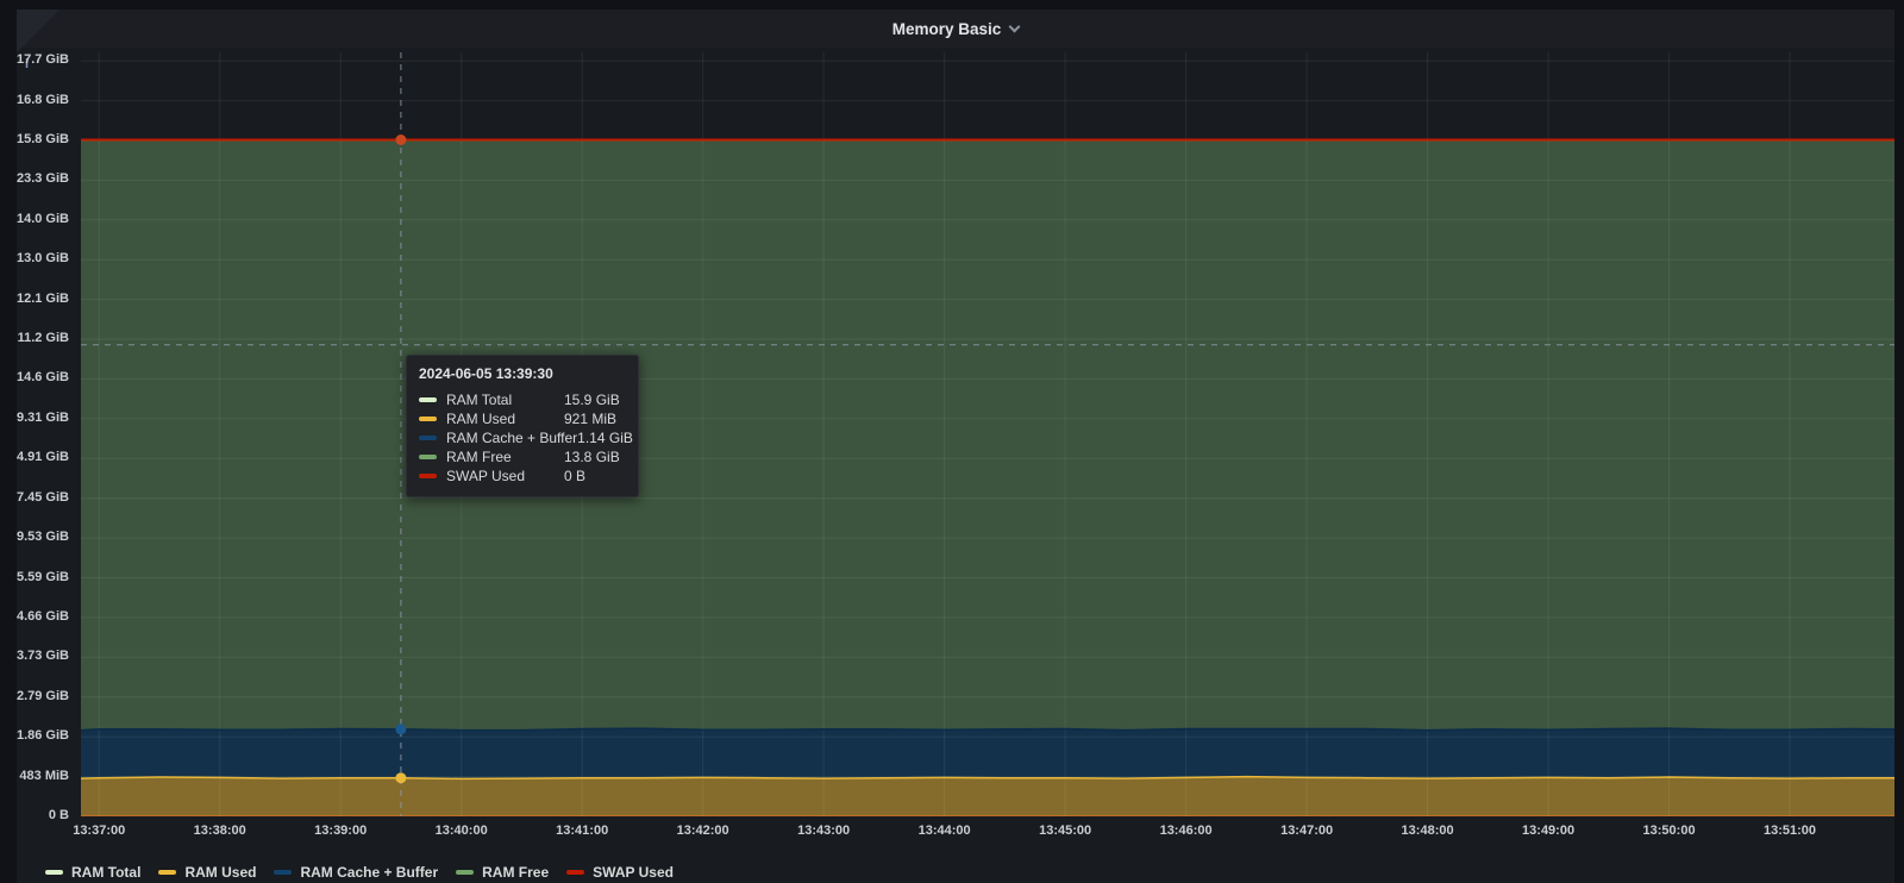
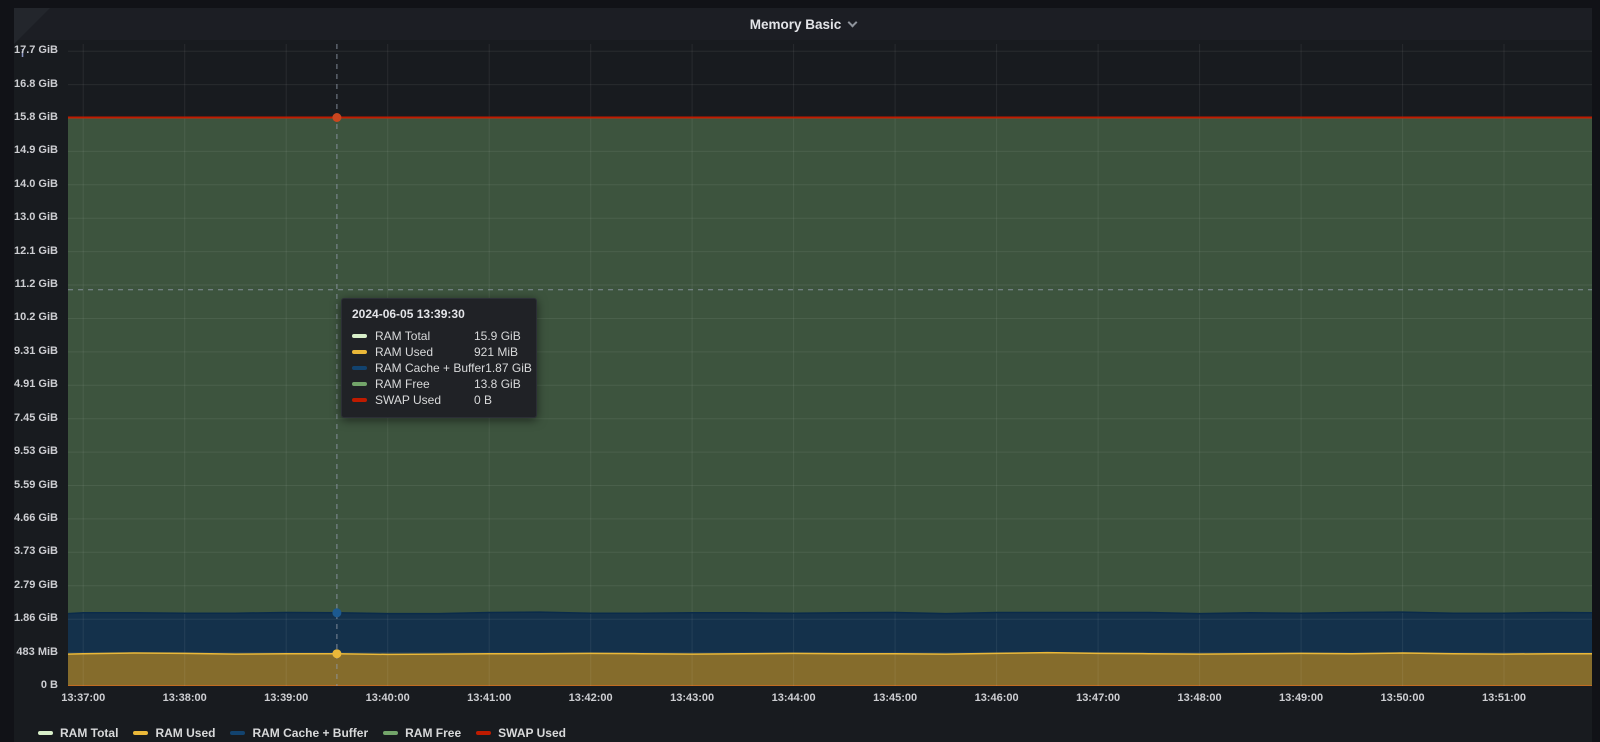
  Memory Basic
  i
  17.7 GiB
  16.8 GiB
  15.8 GiB
- 23.3 GiB
+ 14.9 GiB
  14.0 GiB
  13.0 GiB
  12.1 GiB
  11.2 GiB
- 14.6 GiB
+ 10.2 GiB
  9.31 GiB
  4.91 GiB
  7.45 GiB
  9.53 GiB
  5.59 GiB
  4.66 GiB
  3.73 GiB
  2.79 GiB
  1.86 GiB
  483 MiB
  0 B
  13:37:00
  13:38:00
  13:39:00
  13:40:00
  13:41:00
  13:42:00
  13:43:00
  13:44:00
  13:45:00
  13:46:00
  13:47:00
  13:48:00
  13:49:00
  13:50:00
  13:51:00
  RAM Total
  RAM Used
  RAM Cache + Buffer
  RAM Free
  SWAP Used
  2024-06-05 13:39:30
  RAM Total
  15.9 GiB
  RAM Used
  921 MiB
  RAM Cache + Buffer
- 1.14 GiB
+ 1.87 GiB
  RAM Free
  13.8 GiB
  SWAP Used
  0 B
